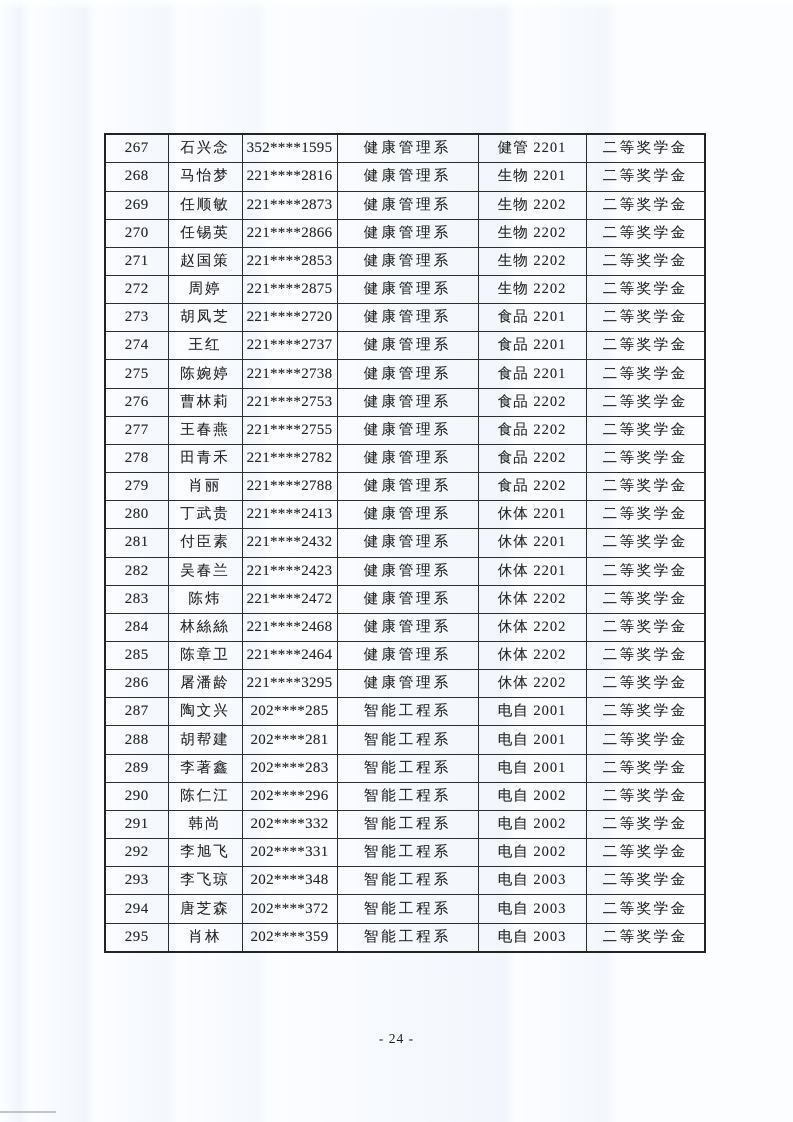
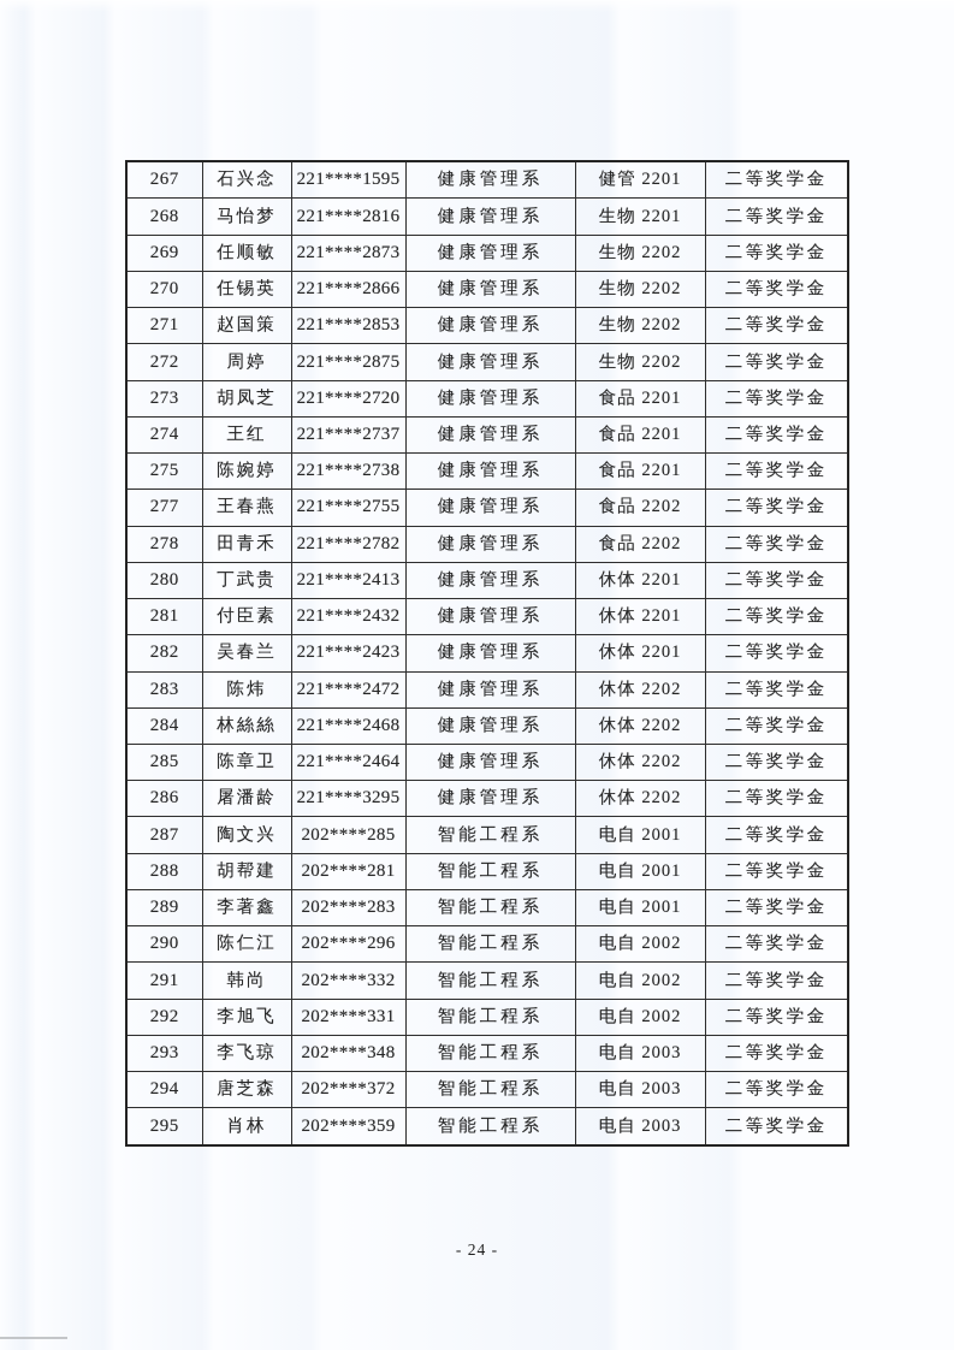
- 267	石兴念	352****1595	健康管理系	健管 2201	二等奖学金
+ 267	石兴念	221****1595	健康管理系	健管 2201	二等奖学金
  268	马怡梦	221****2816	健康管理系	生物 2201	二等奖学金
  269	任顺敏	221****2873	健康管理系	生物 2202	二等奖学金
  270	任锡英	221****2866	健康管理系	生物 2202	二等奖学金
  271	赵国策	221****2853	健康管理系	生物 2202	二等奖学金
  272	周婷	221****2875	健康管理系	生物 2202	二等奖学金
  273	胡凤芝	221****2720	健康管理系	食品 2201	二等奖学金
  274	王红	221****2737	健康管理系	食品 2201	二等奖学金
  275	陈婉婷	221****2738	健康管理系	食品 2201	二等奖学金
- 276	曹林莉	221****2753	健康管理系	食品 2202	二等奖学金
  277	王春燕	221****2755	健康管理系	食品 2202	二等奖学金
  278	田青禾	221****2782	健康管理系	食品 2202	二等奖学金
- 279	肖丽	221****2788	健康管理系	食品 2202	二等奖学金
  280	丁武贵	221****2413	健康管理系	休体 2201	二等奖学金
  281	付臣素	221****2432	健康管理系	休体 2201	二等奖学金
  282	吴春兰	221****2423	健康管理系	休体 2201	二等奖学金
  283	陈炜	221****2472	健康管理系	休体 2202	二等奖学金
  284	林絲絲	221****2468	健康管理系	休体 2202	二等奖学金
  285	陈章卫	221****2464	健康管理系	休体 2202	二等奖学金
  286	屠潘龄	221****3295	健康管理系	休体 2202	二等奖学金
  287	陶文兴	202****285	智能工程系	电自 2001	二等奖学金
  288	胡帮建	202****281	智能工程系	电自 2001	二等奖学金
  289	李著鑫	202****283	智能工程系	电自 2001	二等奖学金
  290	陈仁江	202****296	智能工程系	电自 2002	二等奖学金
  291	韩尚	202****332	智能工程系	电自 2002	二等奖学金
  292	李旭飞	202****331	智能工程系	电自 2002	二等奖学金
  293	李飞琼	202****348	智能工程系	电自 2003	二等奖学金
  294	唐芝森	202****372	智能工程系	电自 2003	二等奖学金
  295	肖林	202****359	智能工程系	电自 2003	二等奖学金
  - 24 -
